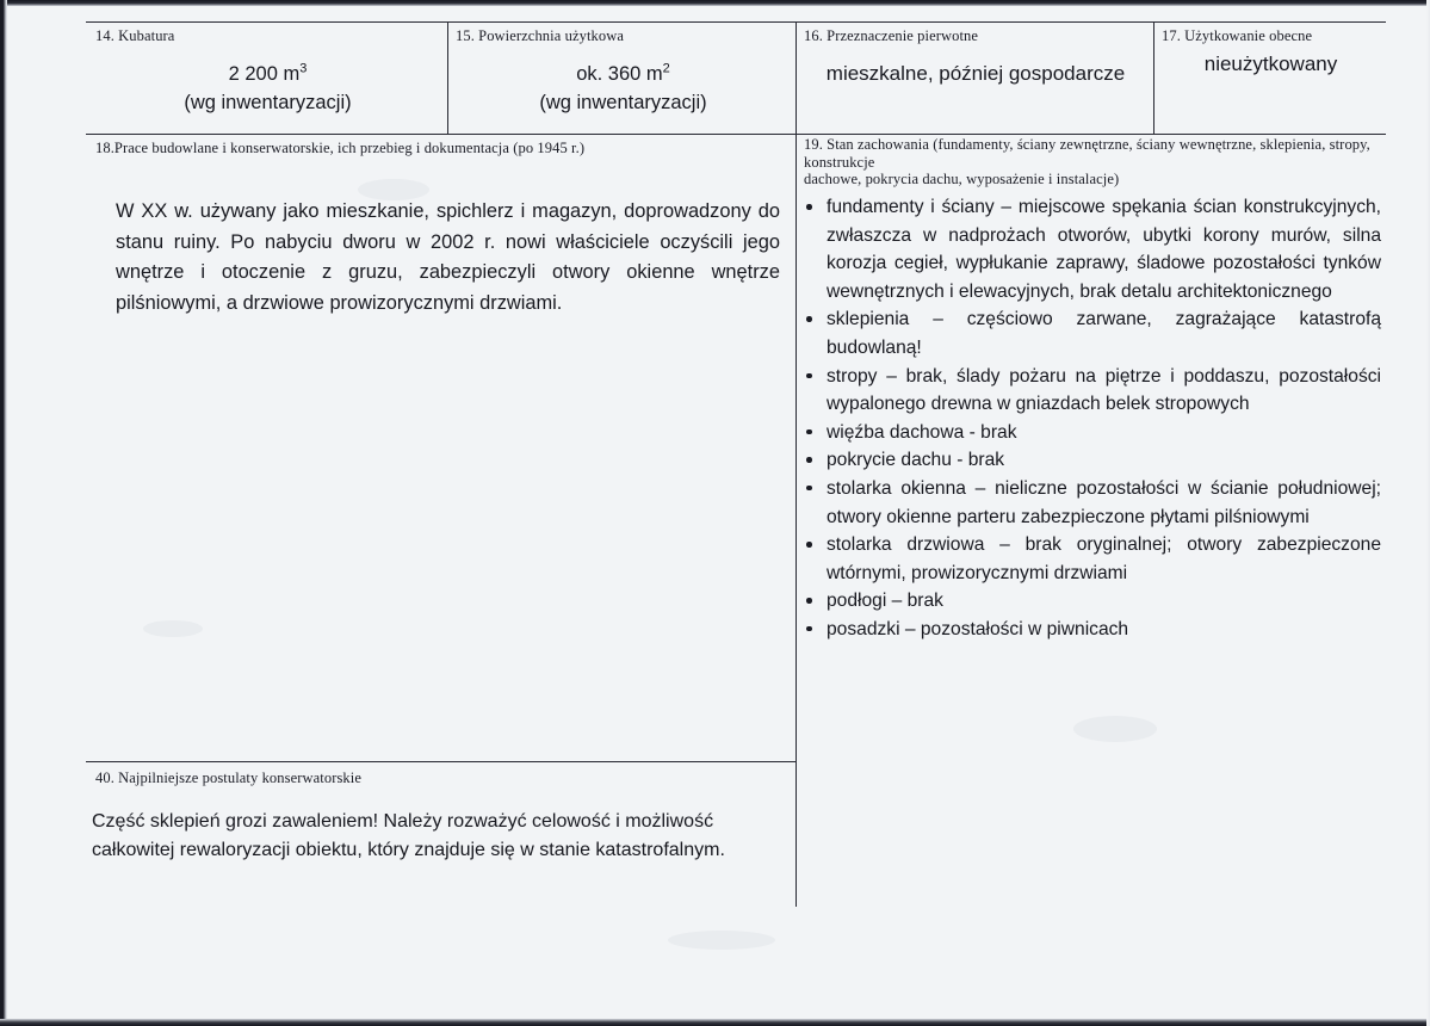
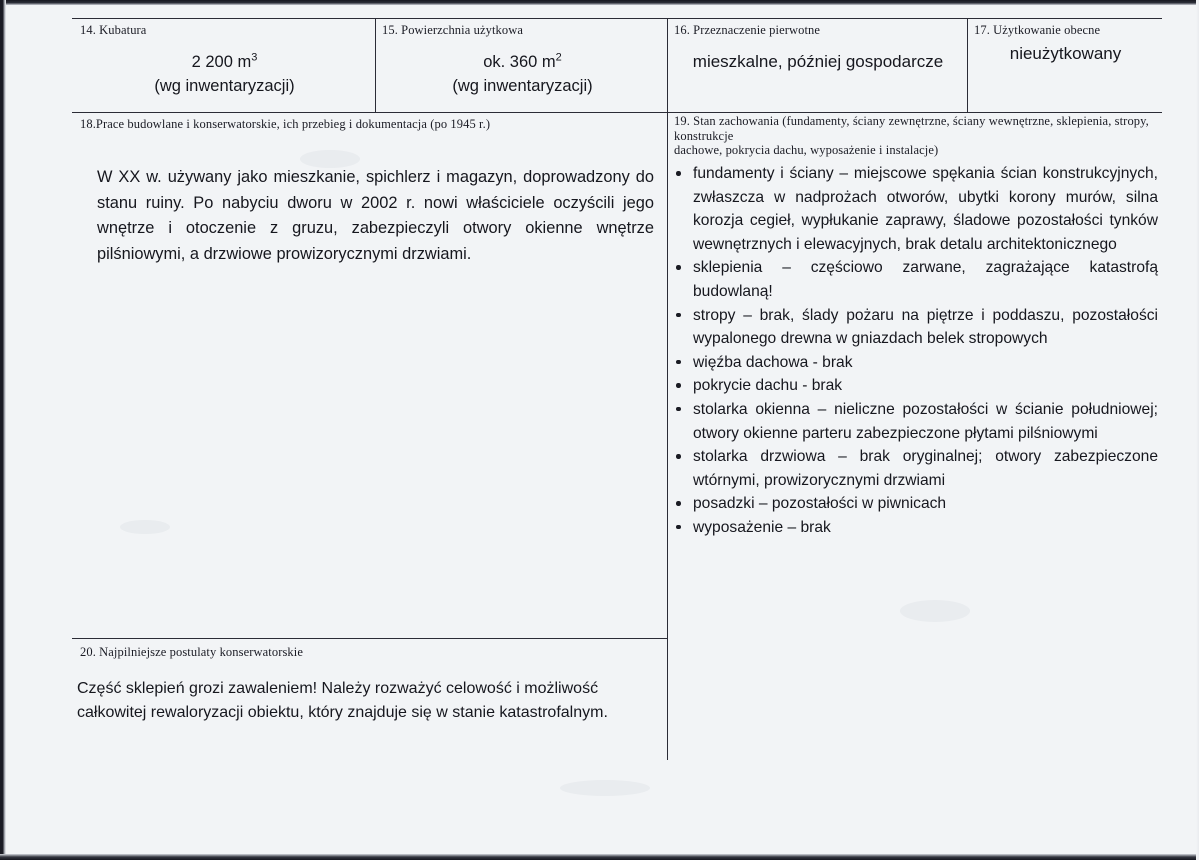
  14. Kubatura
  2 200 m3
  (wg inwentaryzacji)
  15. Powierzchnia użytkowa
  ok. 360 m2
  (wg inwentaryzacji)
  16. Przeznaczenie pierwotne
  mieszkalne, później gospodarcze
  17. Użytkowanie obecne
  nieużytkowany
  18.Prace budowlane i konserwatorskie, ich przebieg i dokumentacja (po 1945 r.)
  W XX w. używany jako mieszkanie, spichlerz i magazyn, doprowadzony do stanu ruiny. Po nabyciu dworu w 2002 r. nowi właściciele oczyścili jego wnętrze i otoczenie z gruzu, zabezpieczyli otwory okienne wnętrze pilśniowymi, a drzwiowe prowizorycznymi drzwiami.
  19. Stan zachowania (fundamenty, ściany zewnętrzne, ściany wewnętrzne, sklepienia, stropy, konstrukcje
  dachowe, pokrycia dachu, wyposażenie i instalacje)
  fundamenty i ściany – miejscowe spękania ścian konstrukcyjnych, zwłaszcza w nadprożach otworów, ubytki korony murów, silna korozja cegieł, wypłukanie zaprawy, śladowe pozostałości tynków wewnętrznych i elewacyjnych, brak detalu architektonicznego
  sklepienia – częściowo zarwane, zagrażające katastrofą budowlaną!
  stropy – brak, ślady pożaru na piętrze i poddaszu, pozostałości wypalonego drewna w gniazdach belek stropowych
  więźba dachowa - brak
  pokrycie dachu - brak
  stolarka okienna – nieliczne pozostałości w ścianie południowej; otwory okienne parteru zabezpieczone płytami pilśniowymi
  stolarka drzwiowa – brak oryginalnej; otwory zabezpieczone wtórnymi, prowizorycznymi drzwiami
- podłogi – brak
  posadzki – pozostałości w piwnicach
+ wyposażenie – brak
- 40. Najpilniejsze postulaty konserwatorskie
+ 20. Najpilniejsze postulaty konserwatorskie
  Część sklepień grozi zawaleniem! Należy rozważyć celowość i możliwość całkowitej rewaloryzacji obiektu, który znajduje się w stanie katastrofalnym.
